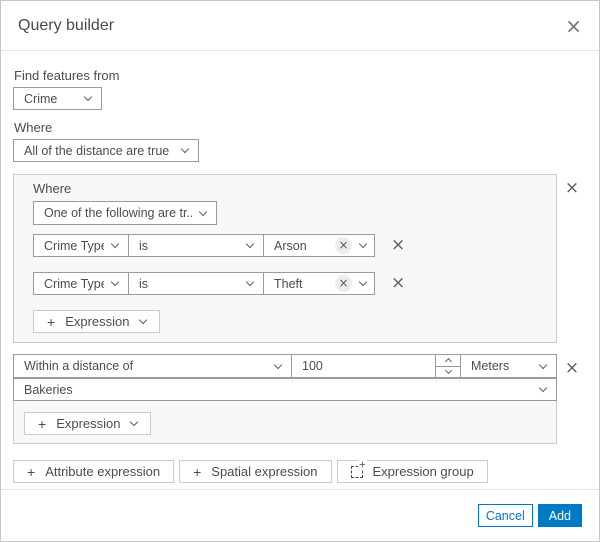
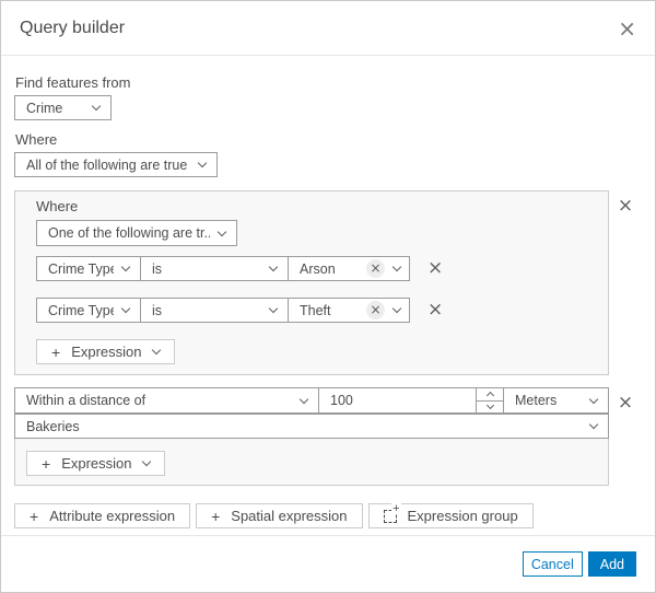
  Query builder
  ×
  Find features from
  Crime
  Where
- All of the distance are true
+ All of the following are true
  Where
  One of the following are tr..
  Crime Typ
  is
  Arson
  ×
  ×
  Crime Typ
  is
  Theft
  ×
  ×
  +
  Expression
  ×
  Within a distance of
  100
  Meters
  Bakeries
  +
  Expression
  ×
  +
  Attribute expression
  +
  Spatial expression
  +
  Expression group
  Cancel
  Add
